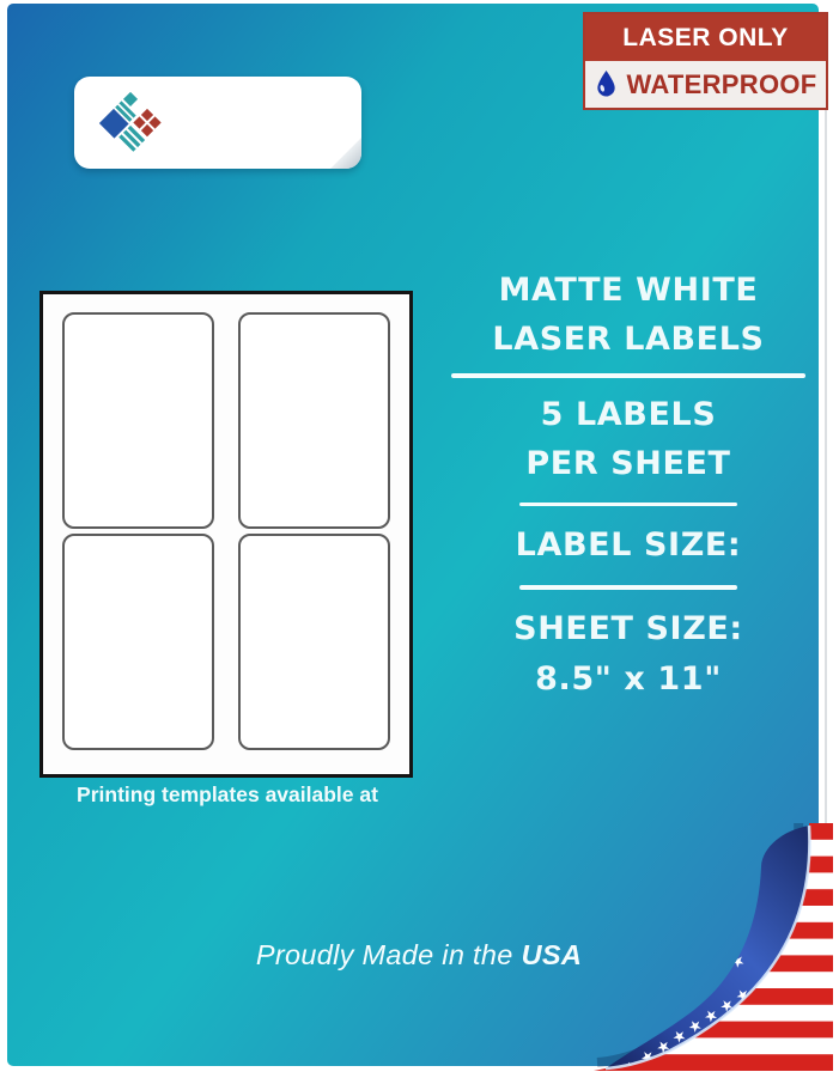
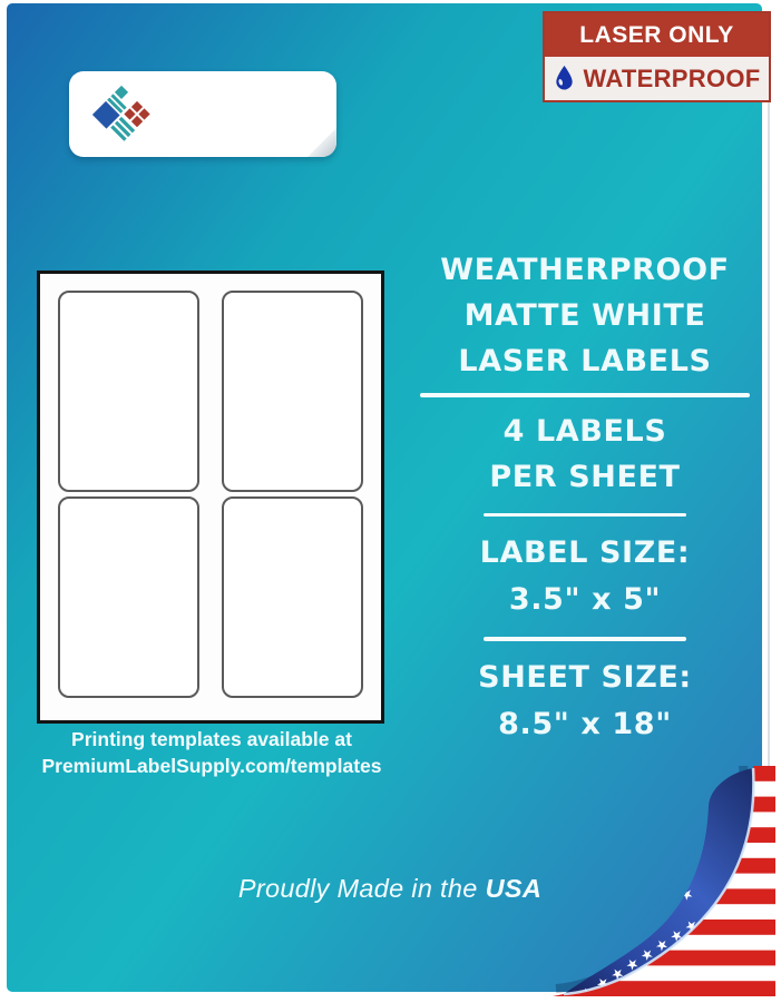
  LASER ONLY
  WATERPROOF
  Printing templates available at
+ PremiumLabelSupply.com/templates
+ WEATHERPROOF
  MATTE WHITE
  LASER LABELS
- 5 LABELS
+ 4 LABELS
  PER SHEET
  LABEL SIZE:
+ 3.5" x 5"
  SHEET SIZE:
- 8.5" x 11"
+ 8.5" x 18"
  Proudly Made in the USA
